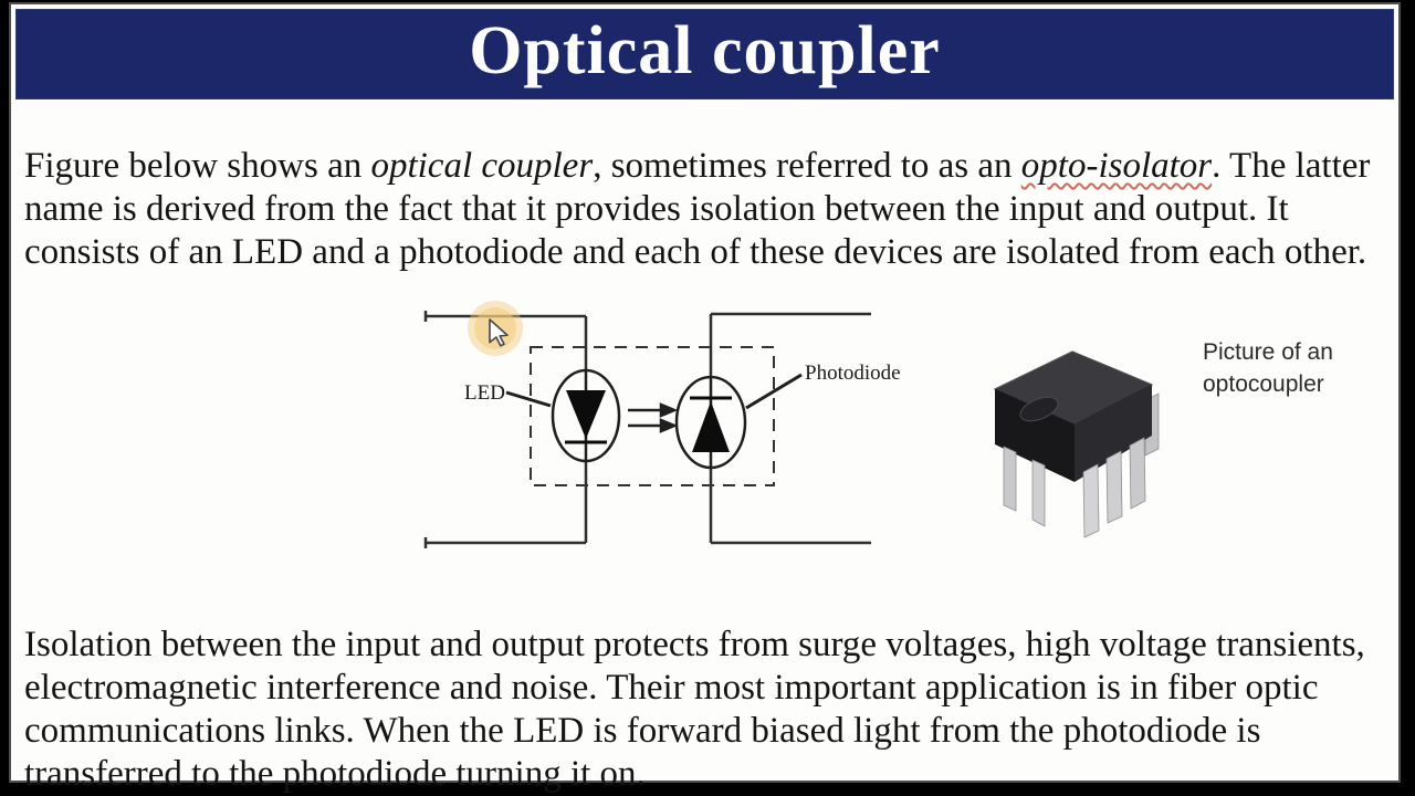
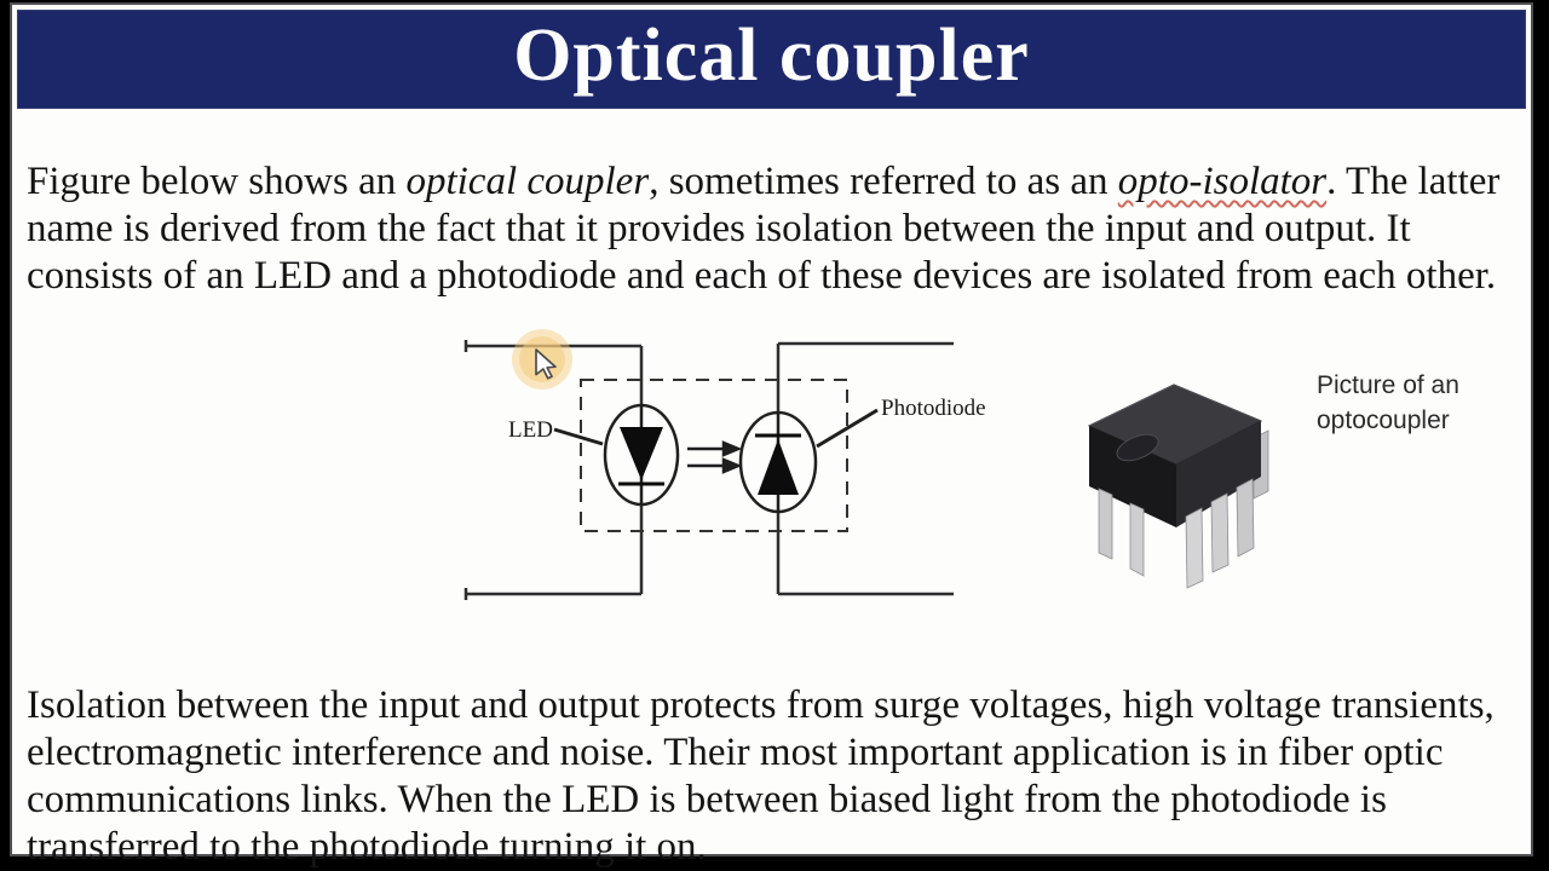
  Optical coupler
  Figure below shows an optical coupler, sometimes referred to as an opto-isolator. The latter name is derived from the fact that it provides isolation between the input and output. It consists of an LED and a photodiode and each of these devices are isolated from each other.
  LED
  Photodiode
  Picture of an optocoupler
- Isolation between the input and output protects from surge voltages, high voltage transients, electromagnetic interference and noise. Their most important application is in fiber optic communications links. When the LED is forward biased light from the photodiode is transferred to the photodiode turning it on.
+ Isolation between the input and output protects from surge voltages, high voltage transients, electromagnetic interference and noise. Their most important application is in fiber optic communications links. When the LED is between biased light from the photodiode is transferred to the photodiode turning it on.
